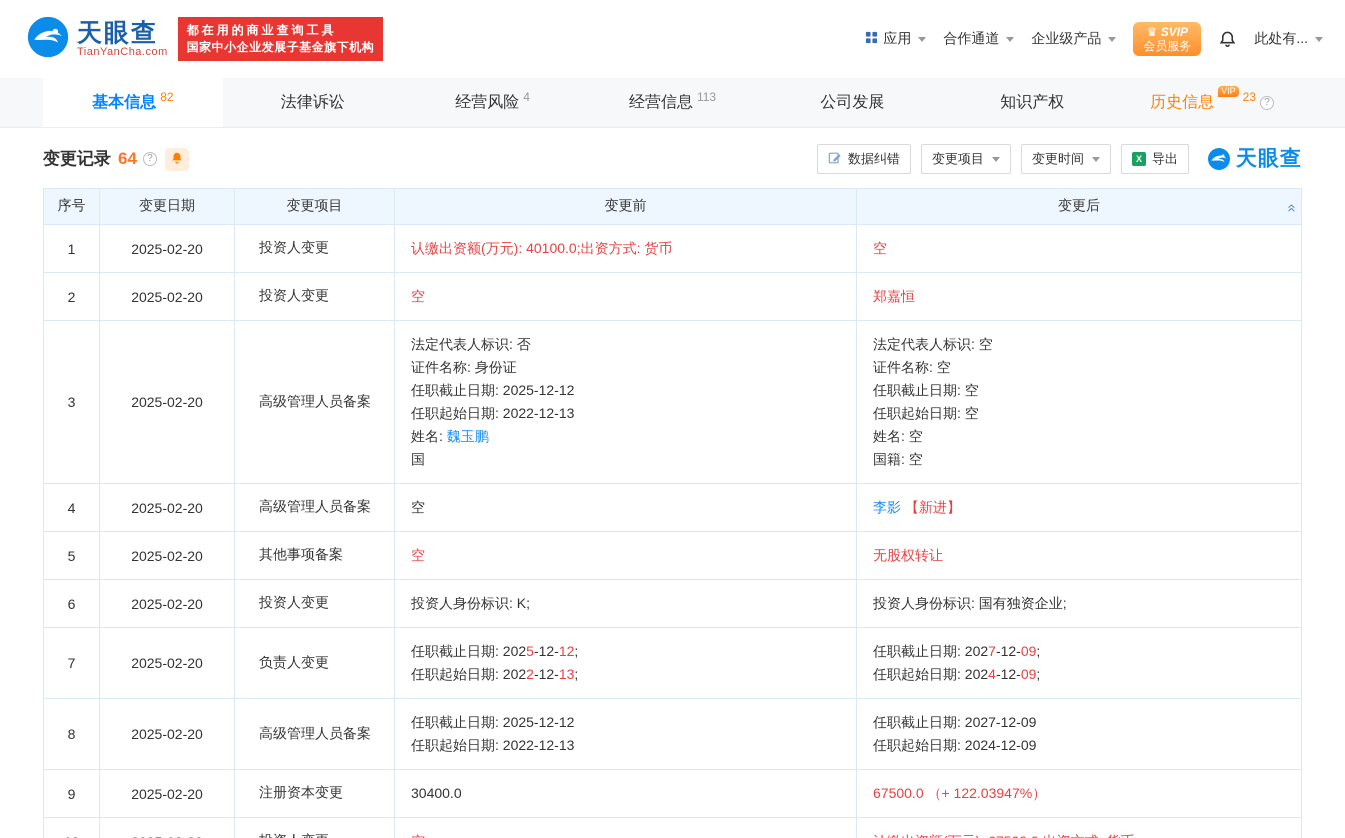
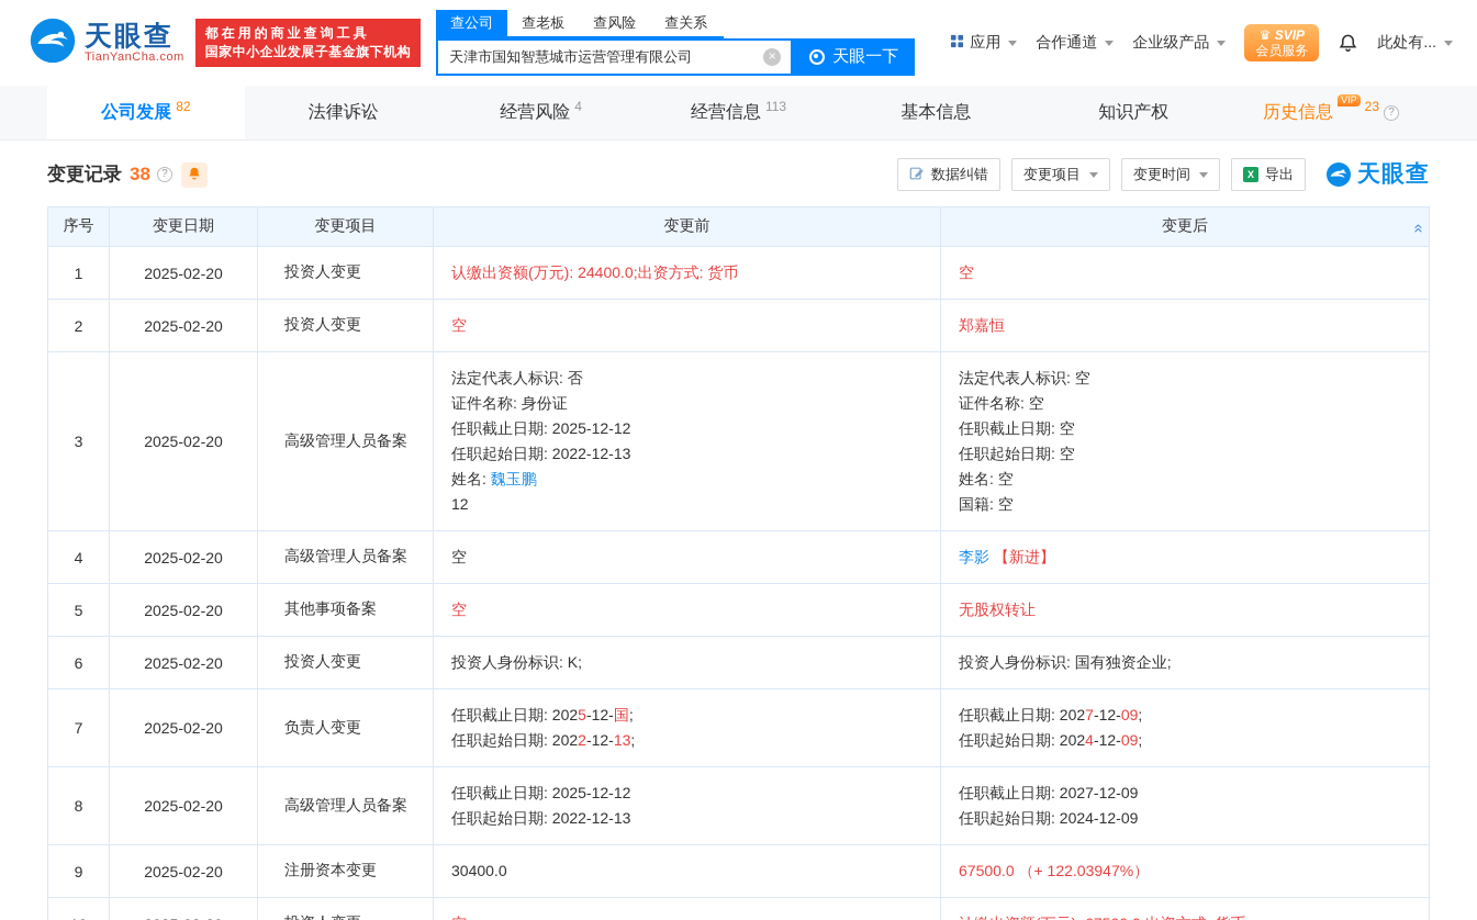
  天眼查
  TianYanCha.com
  都在用的商业查询工具
  国家中小企业发展子基金旗下机构
+ 查公司
+ 查老板
+ 查风险
+ 查关系
+ 天津市国知智慧城市运营管理有限公司
+ ×
+ 天眼一下
  应用
  合作通道
  企业级产品
  ♛ SVIP
  会员服务
  此处有...
- 基本信息
+ 公司发展
  82
  法律诉讼
  经营风险
  4
  经营信息
  113
- 公司发展
+ 基本信息
  知识产权
  历史信息
  VIP
  23
  变更记录
- 64
+ 38
  数据纠错
  变更项目
  变更时间
  导出
  天眼查
  序号	变更日期	变更项目	变更前	变更后
- 1	2025-02-20	投资人变更	认缴出资额(万元): 40100.0;出资方式: 货币	空
+ 1	2025-02-20	投资人变更	认缴出资额(万元): 24400.0;出资方式: 货币	空
  2	2025-02-20	投资人变更	空	郑嘉恒
- 3	2025-02-20	高级管理人员备案	法定代表人标识: 否证件名称: 身份证任职截止日期: 2025-12-12任职起始日期: 2022-12-13姓名: 魏玉鹏国	法定代表人标识: 空证件名称: 空任职截止日期: 空任职起始日期: 空姓名: 空国籍: 空
+ 3	2025-02-20	高级管理人员备案	法定代表人标识: 否证件名称: 身份证任职截止日期: 2025-12-12任职起始日期: 2022-12-13姓名: 魏玉鹏12	法定代表人标识: 空证件名称: 空任职截止日期: 空任职起始日期: 空姓名: 空国籍: 空
  4	2025-02-20	高级管理人员备案	空	李影 【新进】
  5	2025-02-20	其他事项备案	空	无股权转让
  6	2025-02-20	投资人变更	投资人身份标识: K;	投资人身份标识: 国有独资企业;
- 7	2025-02-20	负责人变更	任职截止日期: 2025-12-12;任职起始日期: 2022-12-13;	任职截止日期: 2027-12-09;任职起始日期: 2024-12-09;
+ 7	2025-02-20	负责人变更	任职截止日期: 2025-12-国;任职起始日期: 2022-12-13;	任职截止日期: 2027-12-09;任职起始日期: 2024-12-09;
  8	2025-02-20	高级管理人员备案	任职截止日期: 2025-12-12任职起始日期: 2022-12-13	任职截止日期: 2027-12-09任职起始日期: 2024-12-09
  9	2025-02-20	注册资本变更	30400.0	67500.0 （+ 122.03947%）
